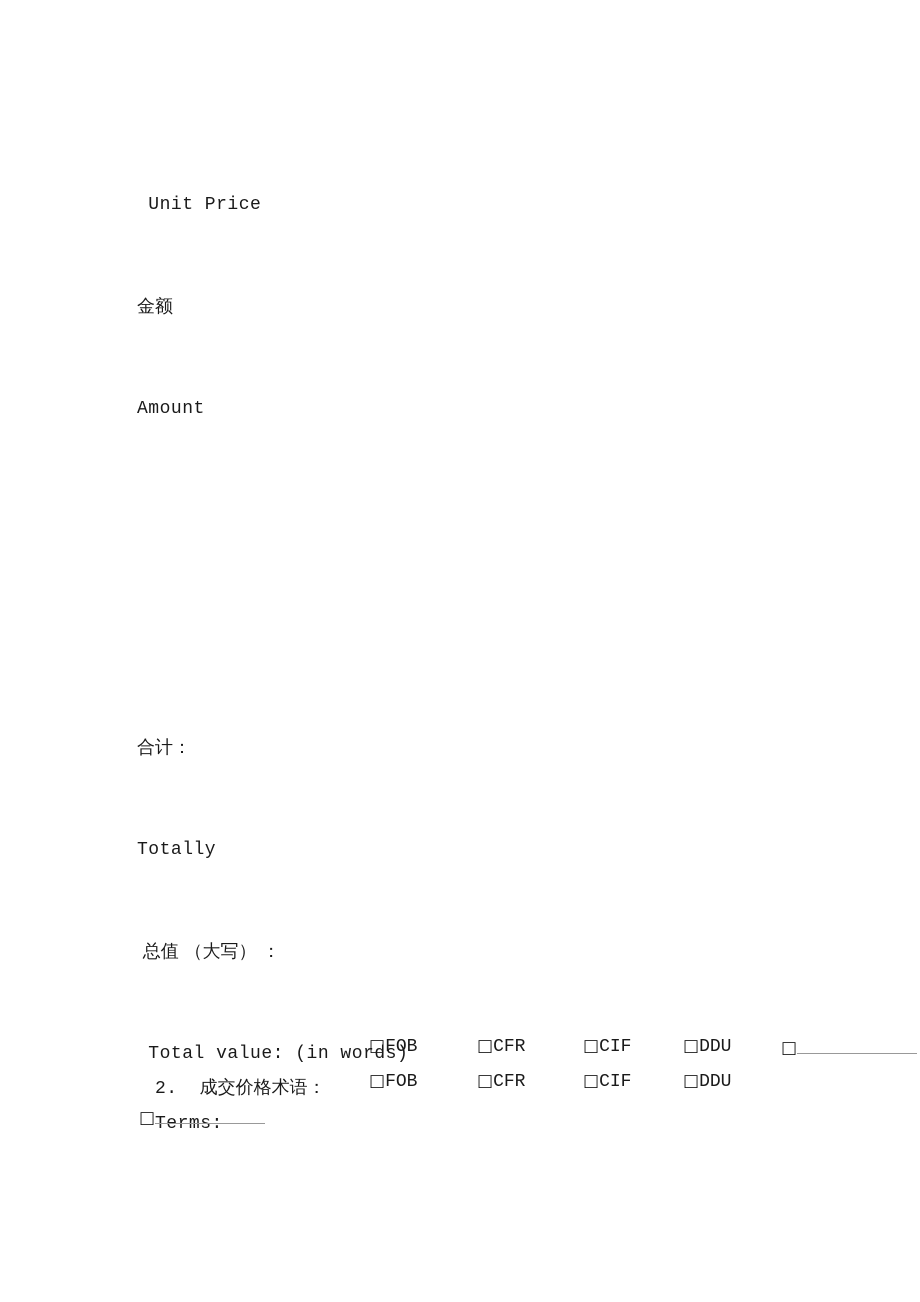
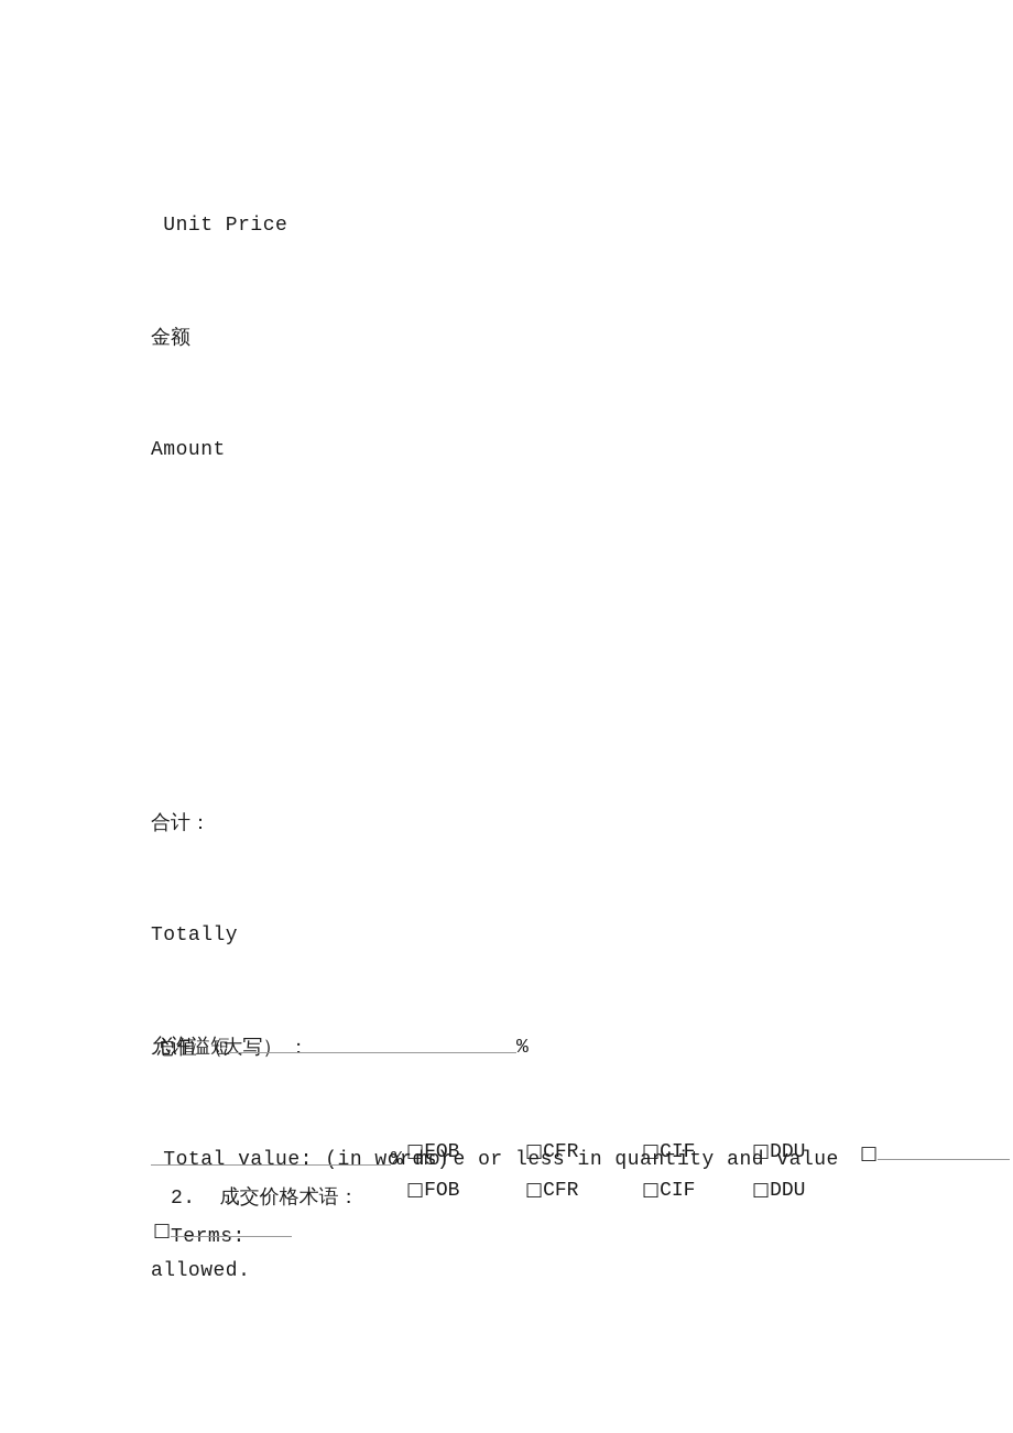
  Unit Price
  金额
  Amount
  合计：
  Totally
  总值 （大写） ：
  Total value: (in words)
+ 允许溢短 %
+ % more or less in quantity and value
+ allowed.
  2. 成交价格术语：
  □FOB
  □CFR
  □CIF
  □DDU
  □
  Terms:
  □FOB
  □CFR
  □CIF
  □DDU
  □
